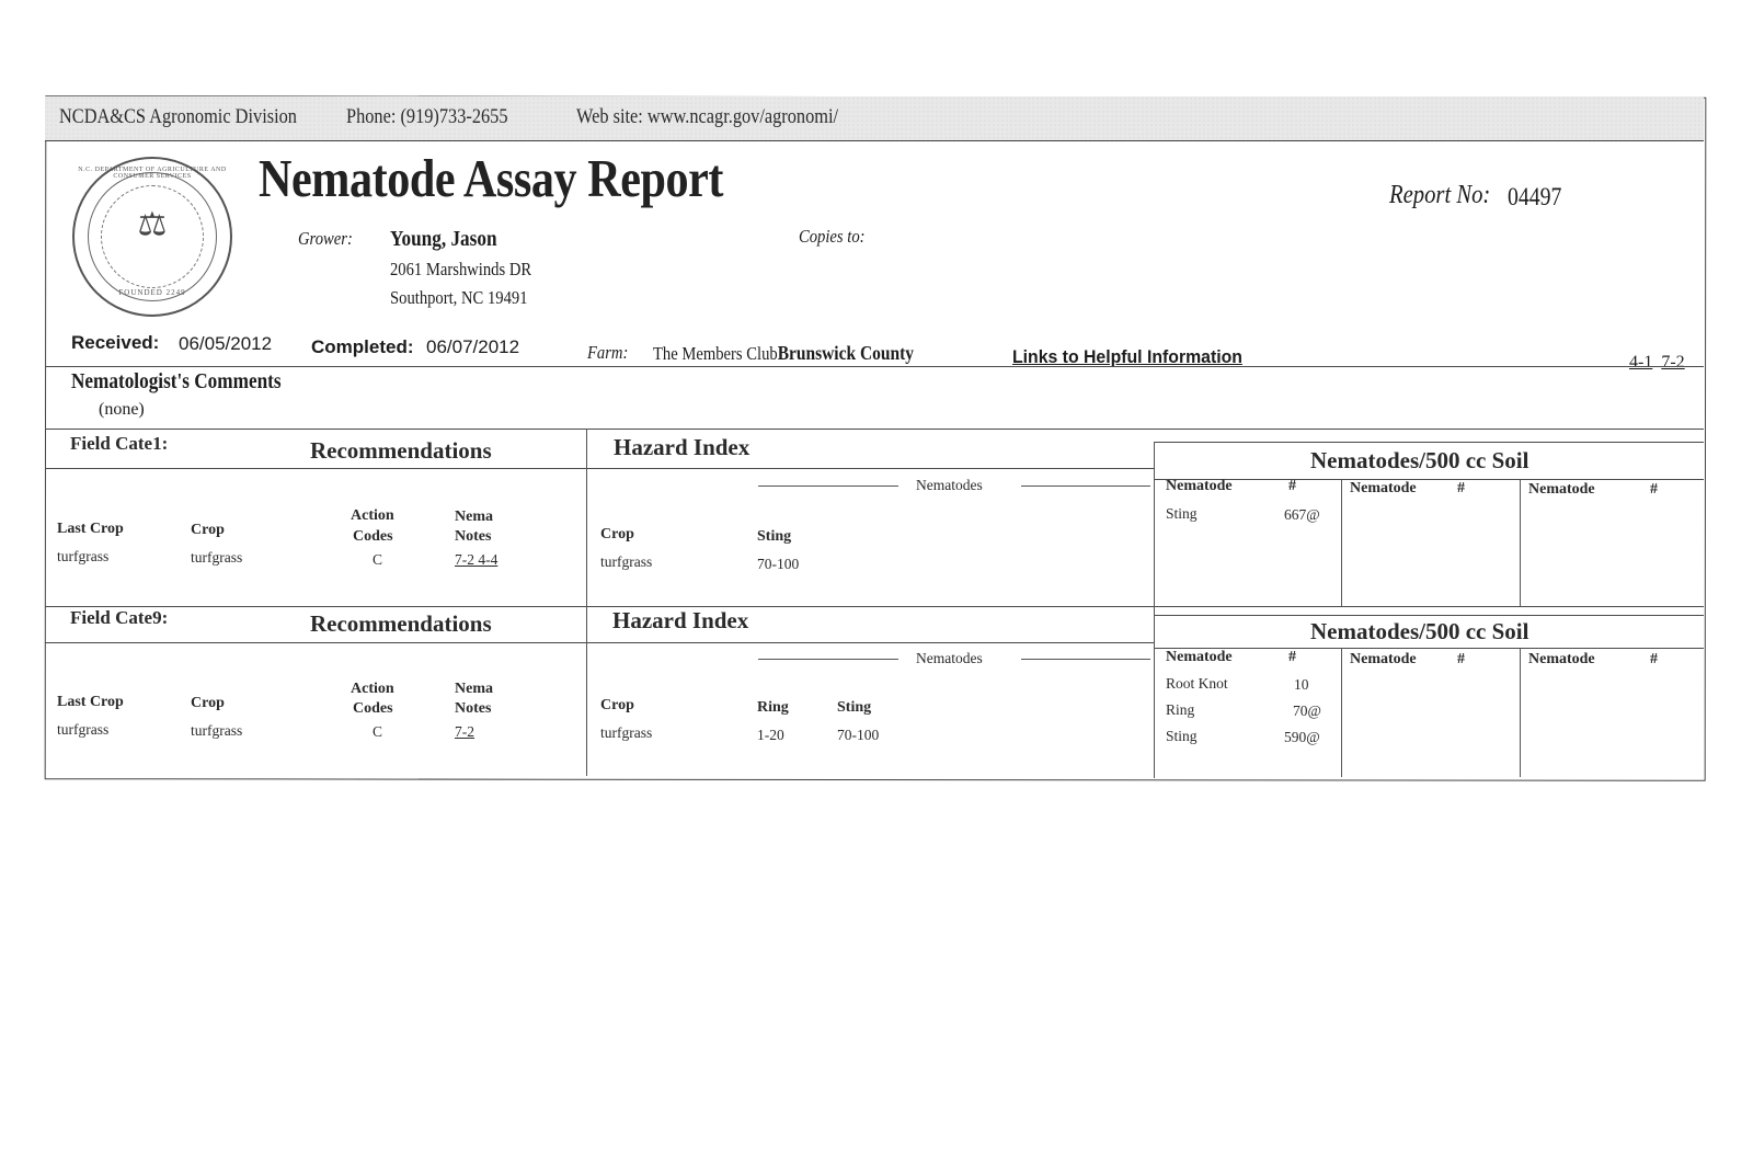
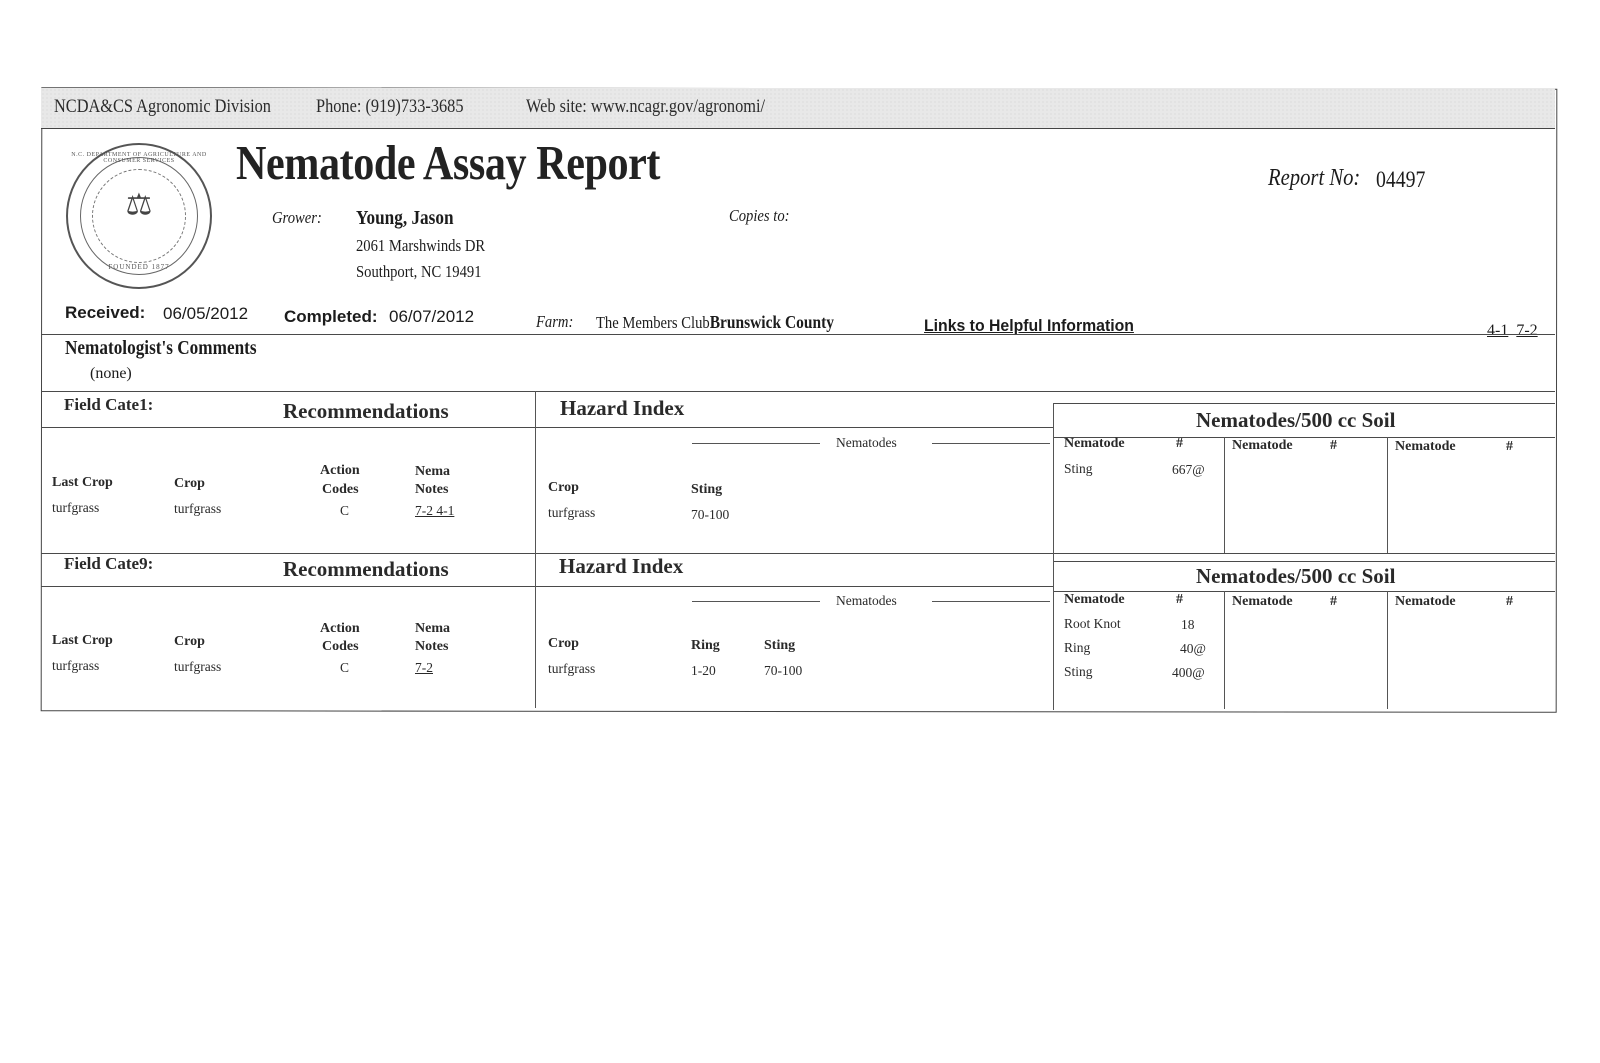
  NCDA&CS Agronomic Division
- Phone: (919)733-2655
+ Phone: (919)733-3685
  Web site: www.ncagr.gov/agronomi/
  ⚖
- FOUNDED 2249
+ FOUNDED 1877
  Nematode Assay Report
  Report No:
  04497
  Grower:
  Young, Jason
  2061 Marshwinds DR
  Southport, NC 19491
  Copies to:
  Received:
  06/05/2012
  Completed:
  06/07/2012
  Farm:
  The Members ClubBrunswick County
  Links to Helpful Information
  4-1 7-2
  Nematologist's Comments
  (none)
  Field Cate1:
  Recommendations
  Hazard Index
  Nematodes/500 cc Soil
  Last Crop
  Crop
  Action
  Codes
  Nema
  Notes
  turfgrass
  turfgrass
  C
- 7-2 4-4
+ 7-2 4-1
  Nematodes
  Crop
  Sting
  turfgrass
  70-100
  Nematode
  #
  Nematode
  #
  Nematode
  #
  Sting
  667@
  Field Cate9:
  Recommendations
  Hazard Index
  Nematodes/500 cc Soil
  Last Crop
  Crop
  Action
  Codes
  Nema
  Notes
  turfgrass
  turfgrass
  C
  7-2
  Nematodes
  Crop
  Ring
  Sting
  turfgrass
  1-20
  70-100
  Nematode
  #
  Nematode
  #
  Nematode
  #
  Root Knot
- 10
+ 18
  Ring
- 70@
+ 40@
  Sting
- 590@
+ 400@
